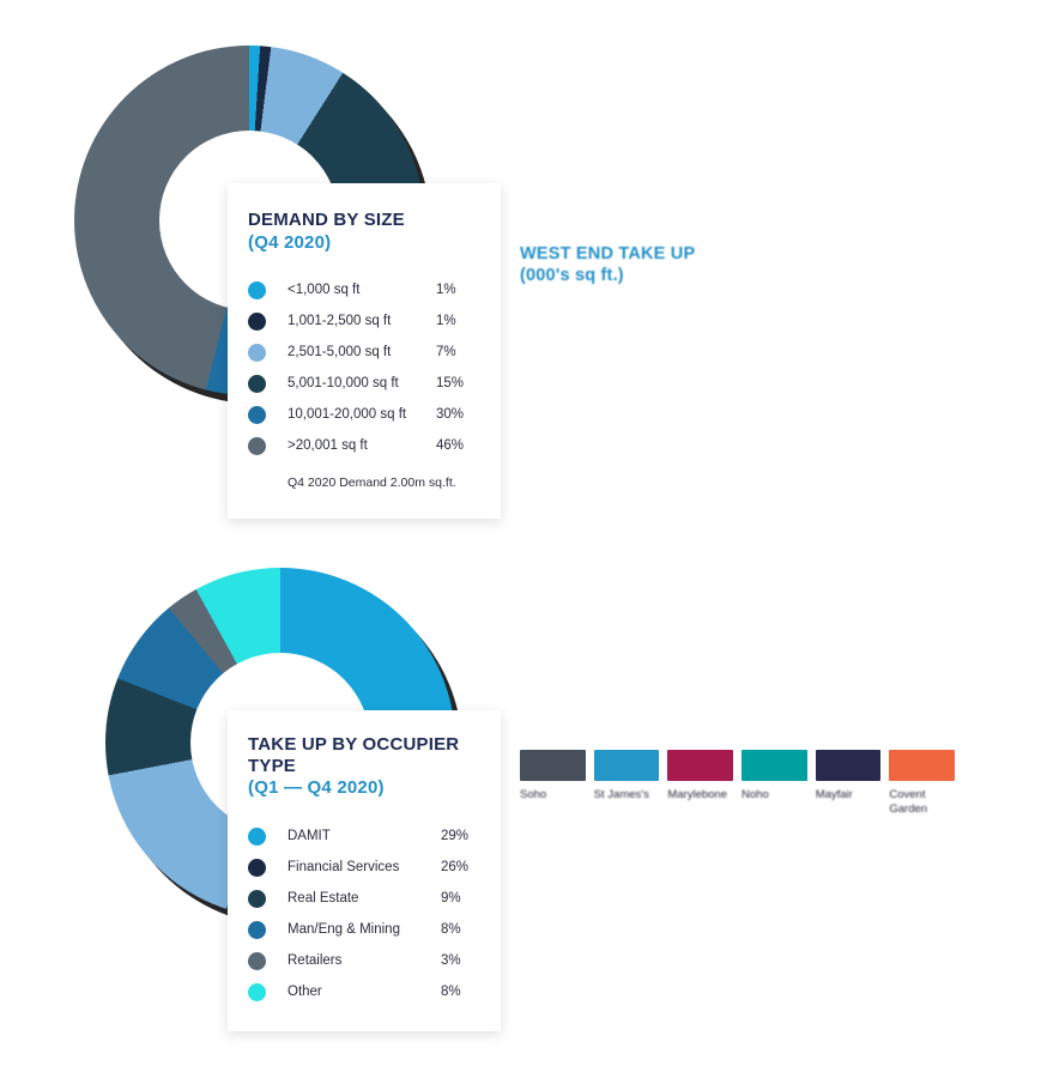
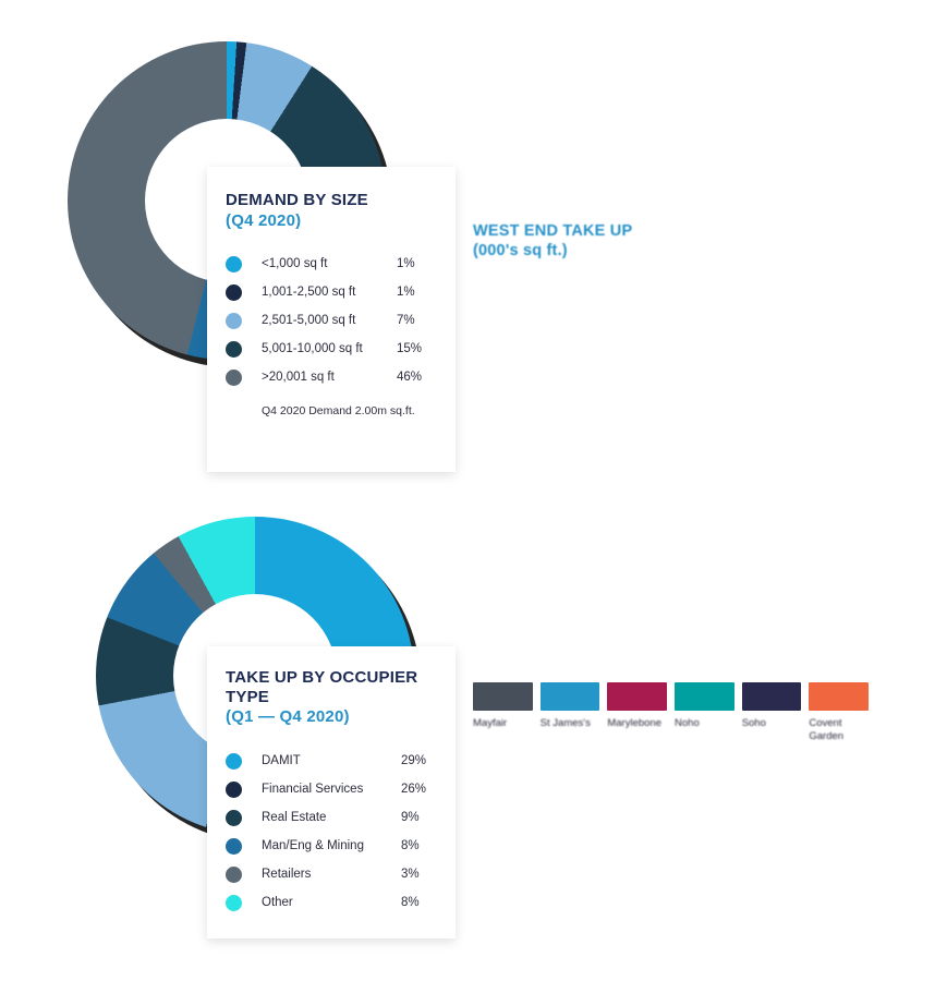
  DEMAND BY SIZE
  (Q4 2020)
  <1,000 sq ft
  1%
  1,001-2,500 sq ft
  1%
  2,501-5,000 sq ft
  7%
  5,001-10,000 sq ft
  15%
- 10,001-20,000 sq ft
- 30%
  >20,001 sq ft
  46%
  Q4 2020 Demand 2.00m sq.ft.
  TAKE UP BY OCCUPIER TYPE
  (Q1 — Q4 2020)
  DAMIT
  29%
  Financial Services
  26%
  Real Estate
  9%
  Man/Eng & Mining
  8%
  Retailers
  3%
  Other
  8%
  WEST END TAKE UP
  (000's sq ft.)
- Soho
+ Mayfair
  St James's
  Marylebone
  Noho
- Mayfair
+ Soho
  Covent Garden
